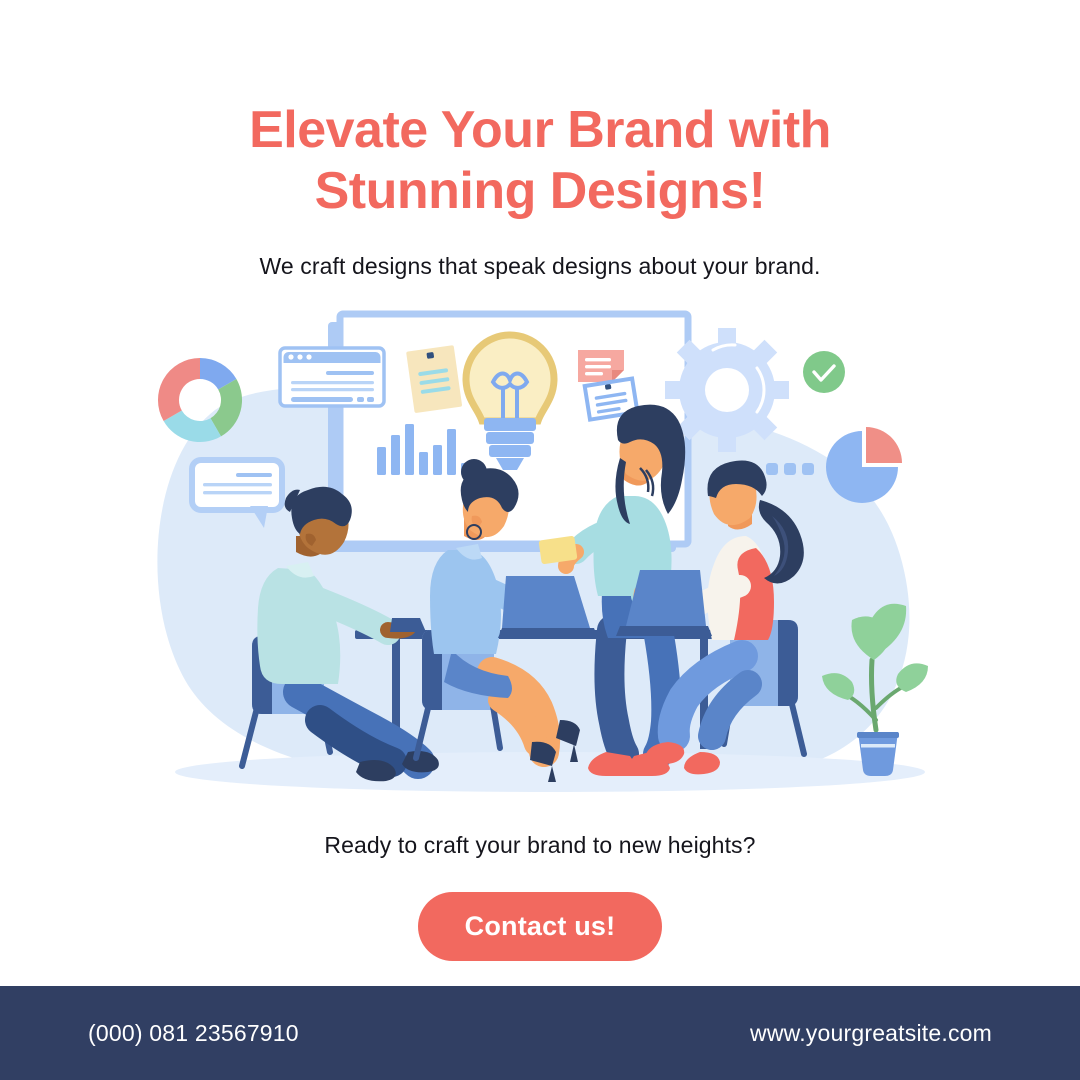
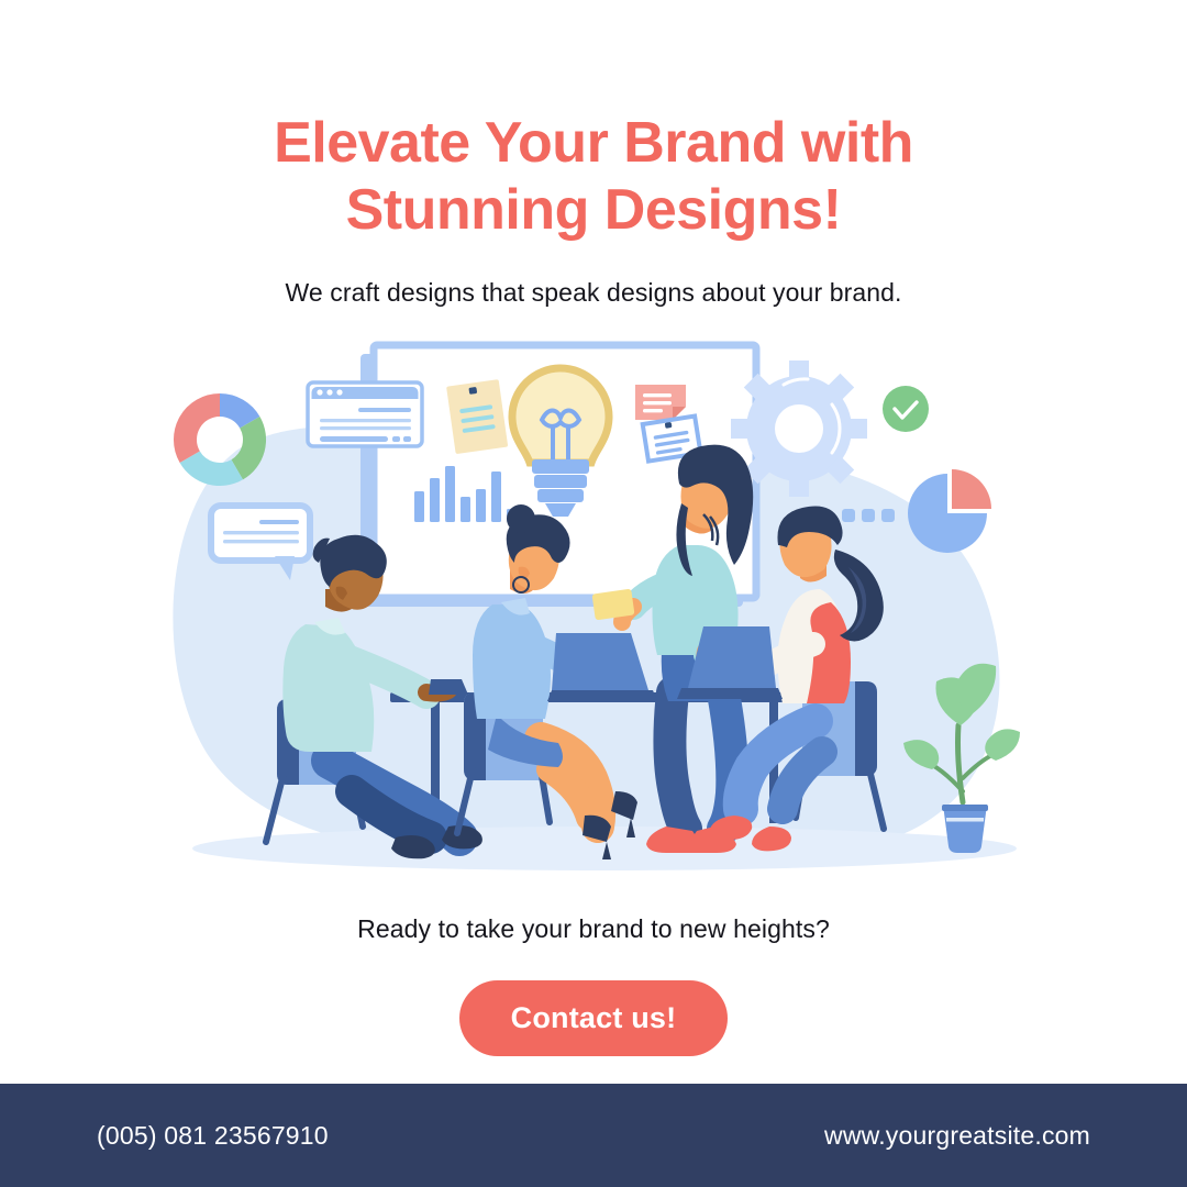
  Elevate Your Brand with
  Stunning Designs!
  We craft designs that speak designs about your brand.
- Ready to craft your brand to new heights?
+ Ready to take your brand to new heights?
  Contact us!
- (000) 081 23567910
+ (005) 081 23567910
  www.yourgreatsite.com
